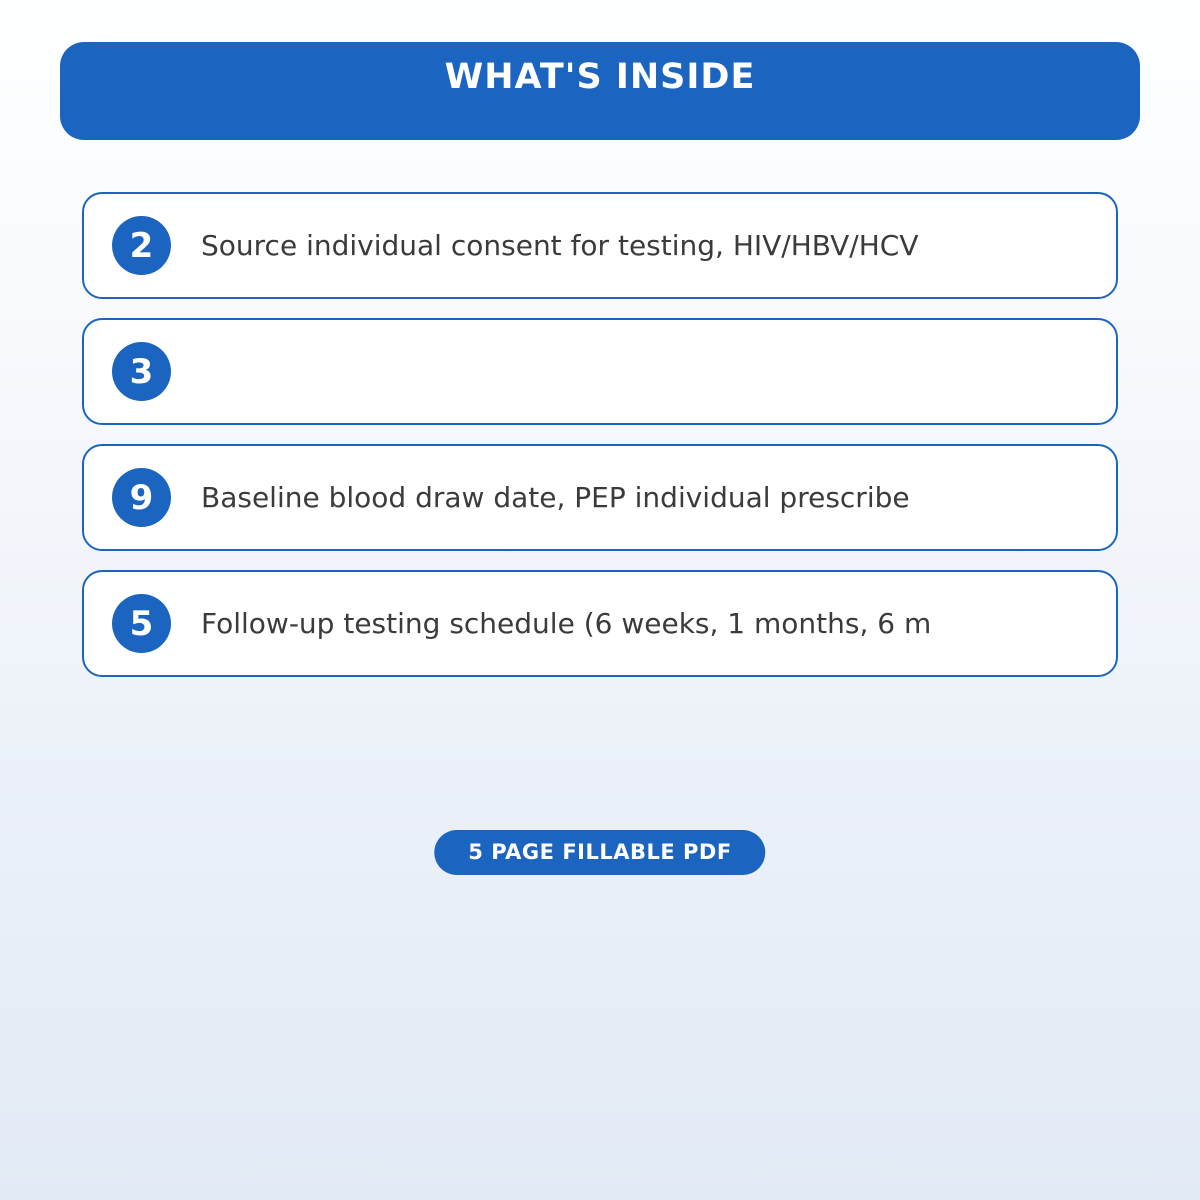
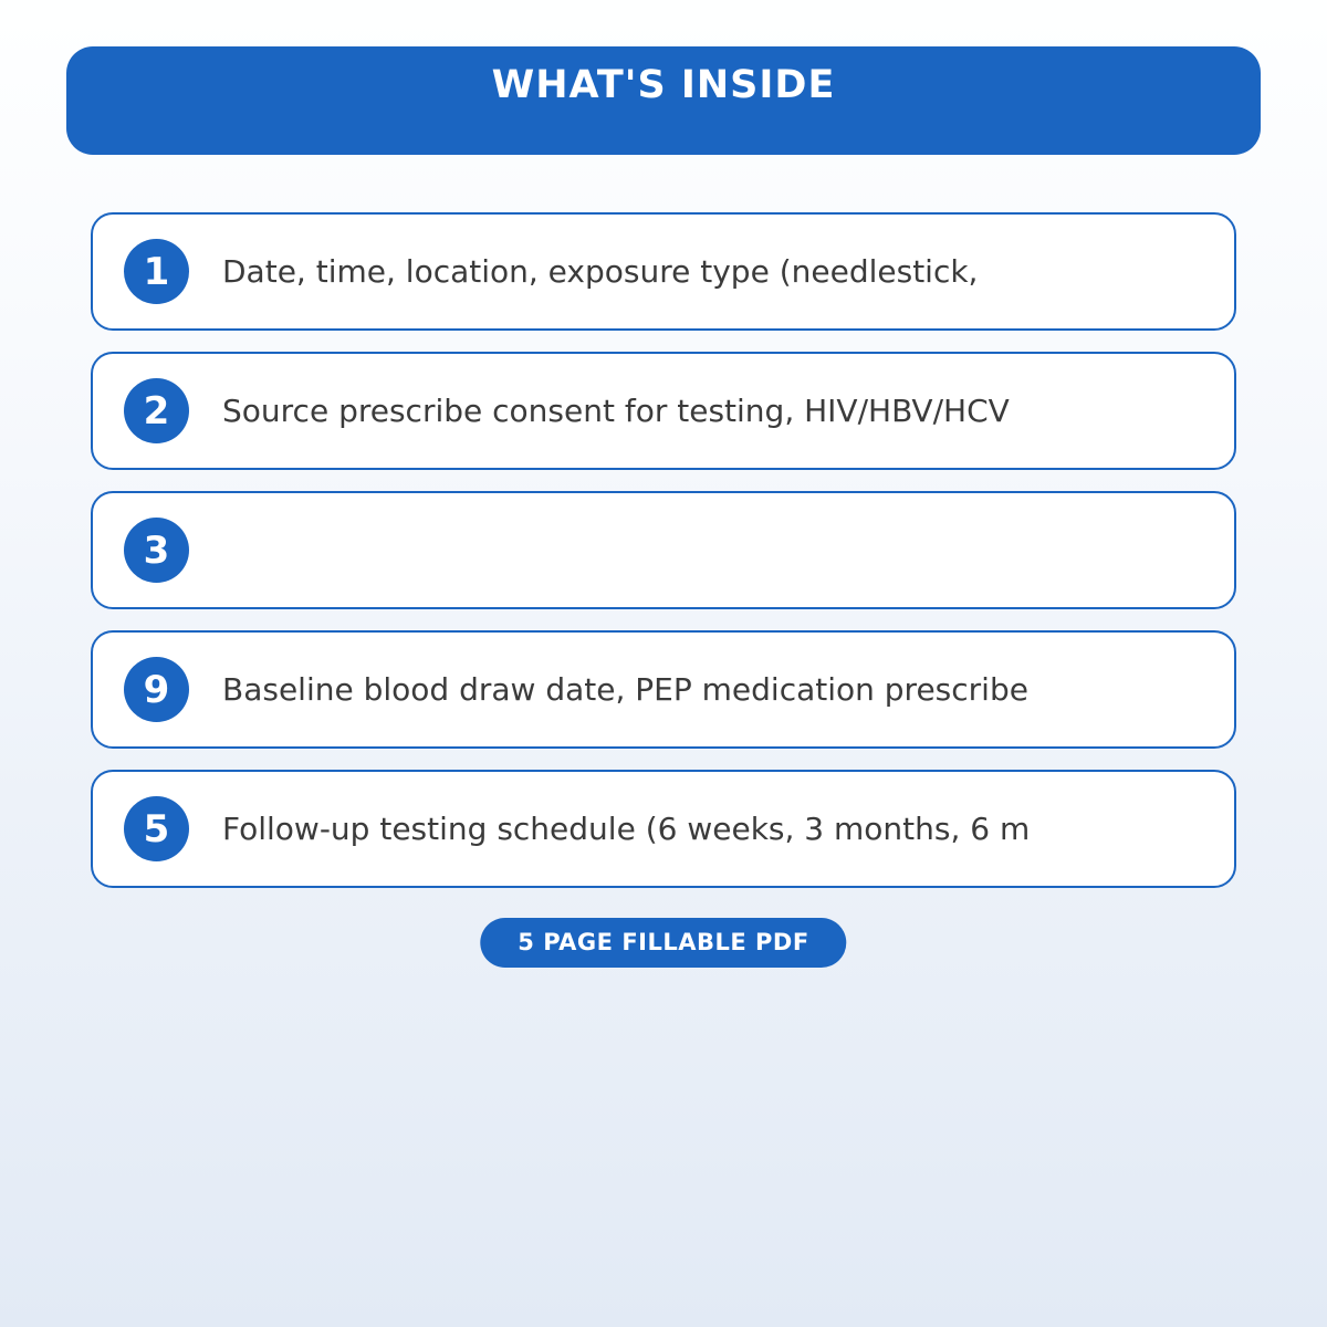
  WHAT'S INSIDE
+ 1
+ Date, time, location, exposure type (needlestick,
  2
- Source individual consent for testing, HIV/HBV/HCV
+ Source prescribe consent for testing, HIV/HBV/HCV
  3
  9
- Baseline blood draw date, PEP individual prescribe
+ Baseline blood draw date, PEP medication prescribe
  5
- Follow-up testing schedule (6 weeks, 1 months, 6 m
+ Follow-up testing schedule (6 weeks, 3 months, 6 m
  5 PAGE FILLABLE PDF
